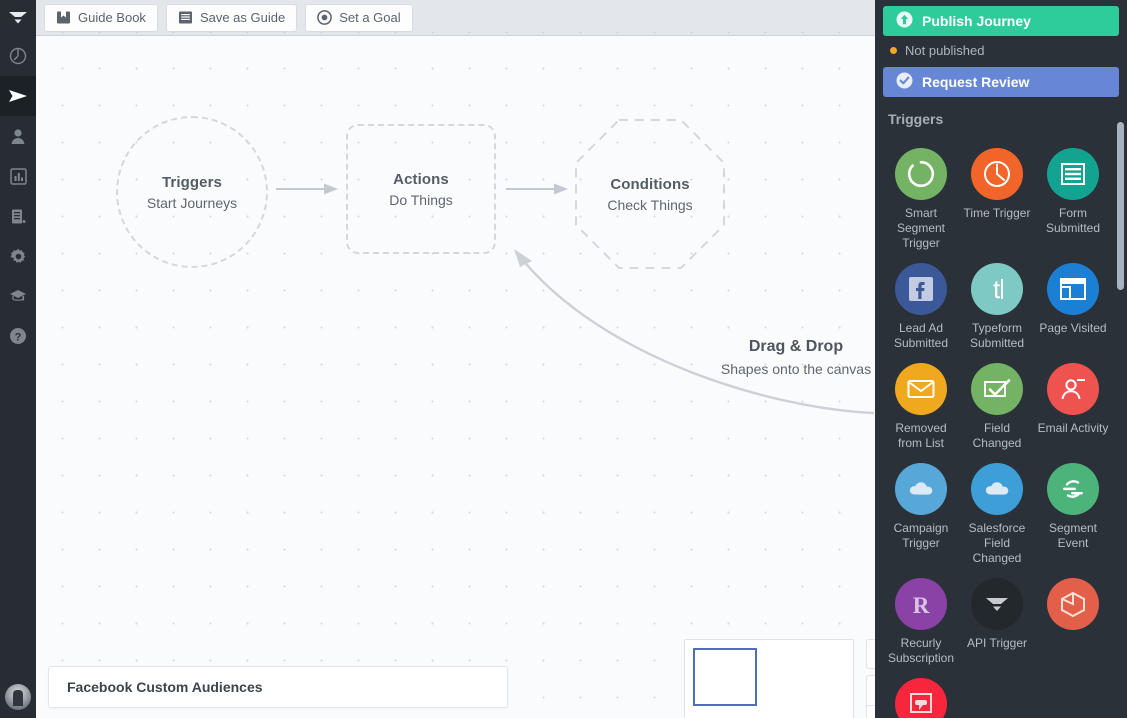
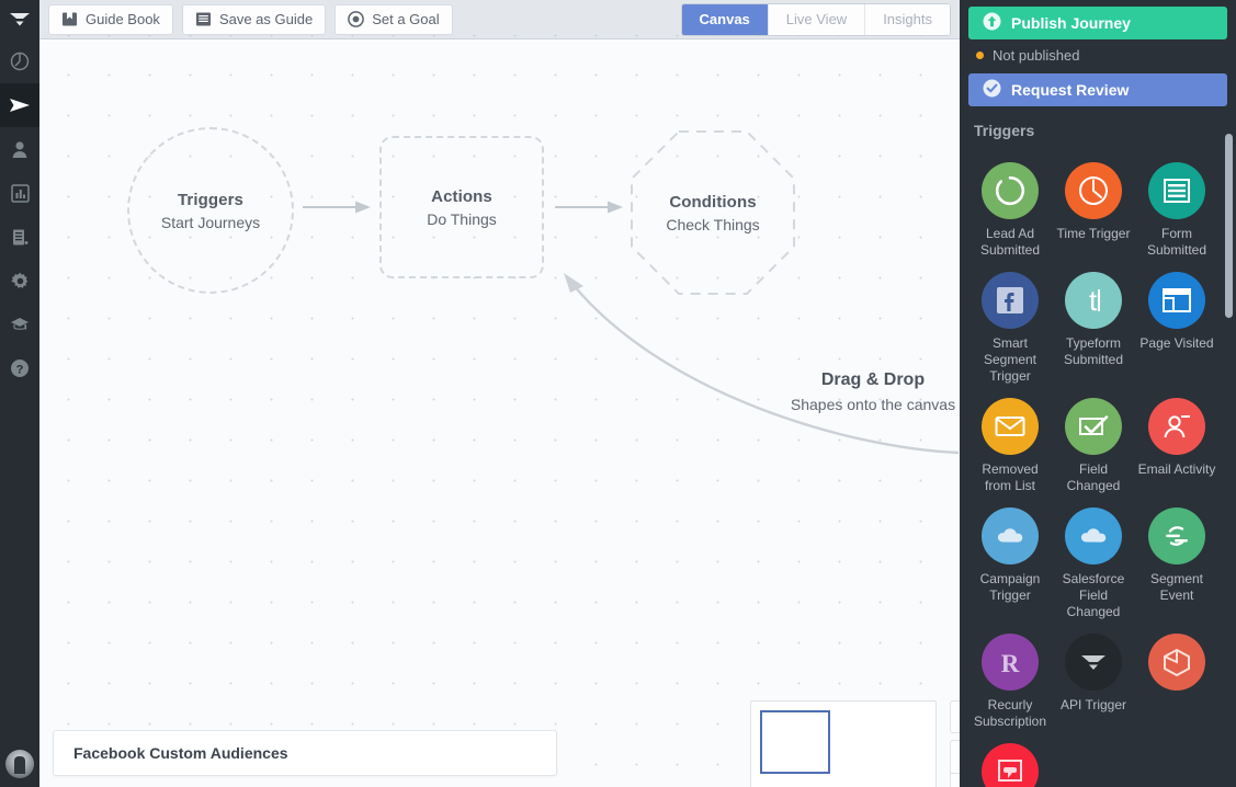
  ?
  Guide Book
  Save as Guide
  Set a Goal
+ Canvas
+ Live View
+ Insights
  Triggers
  Start Journeys
  Actions
  Do Things
  Conditions
  Check Things
  Drag & Drop
  Shapes onto the canvas
  Facebook Custom Audiences
  Publish Journey
  Not published
  Request Review
  Triggers
- Smart Segment Trigger
+ Lead Ad Submitted
  Time Trigger
  Form Submitted
- Lead Ad Submitted
+ Smart Segment Trigger
  t
  Typeform Submitted
  Page Visited
  Removed from List
  Field Changed
  Email Activity
  Campaign Trigger
  Salesforce Field Changed
  Segment Event
  R
  Recurly Subscription
  API Trigger
